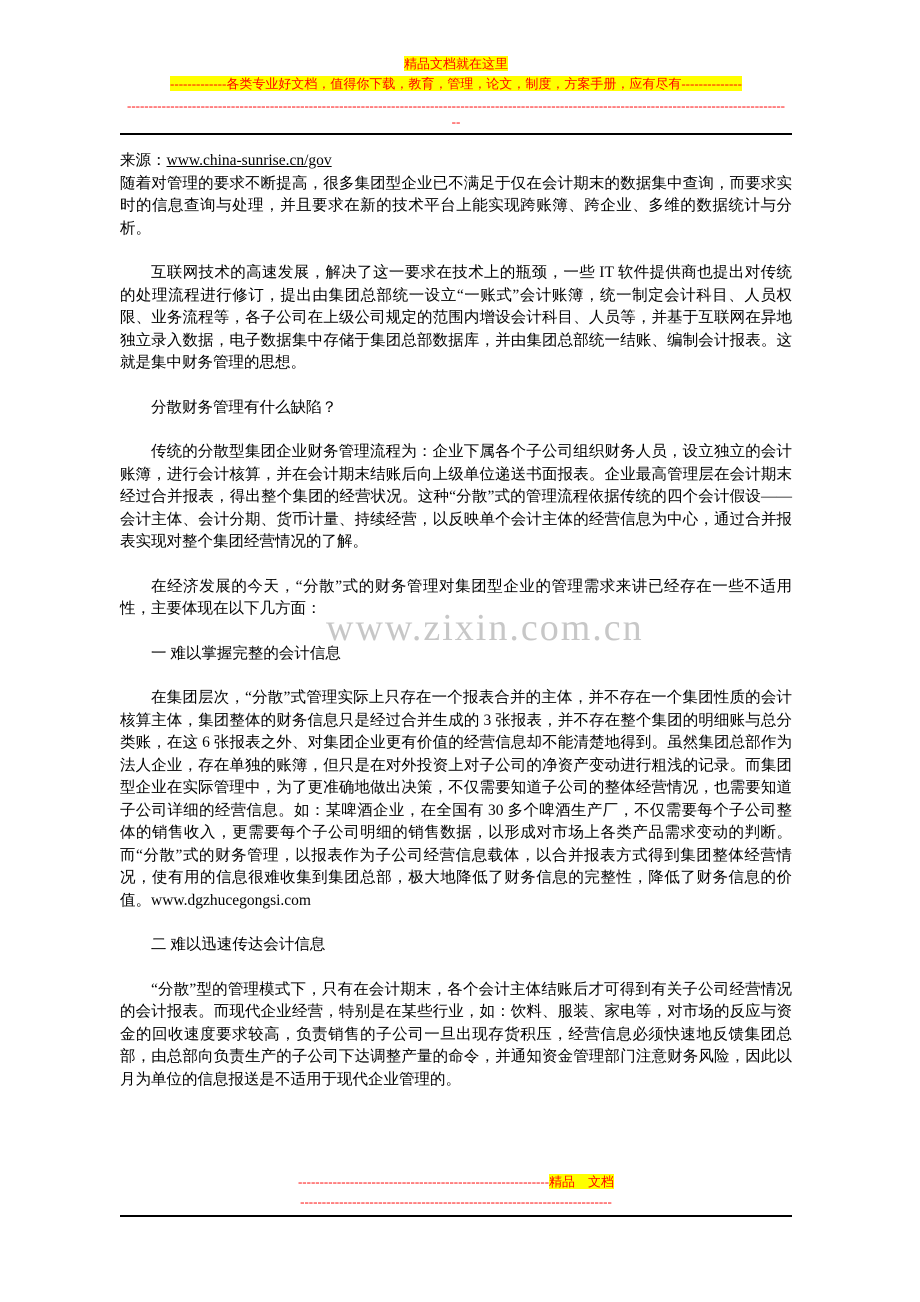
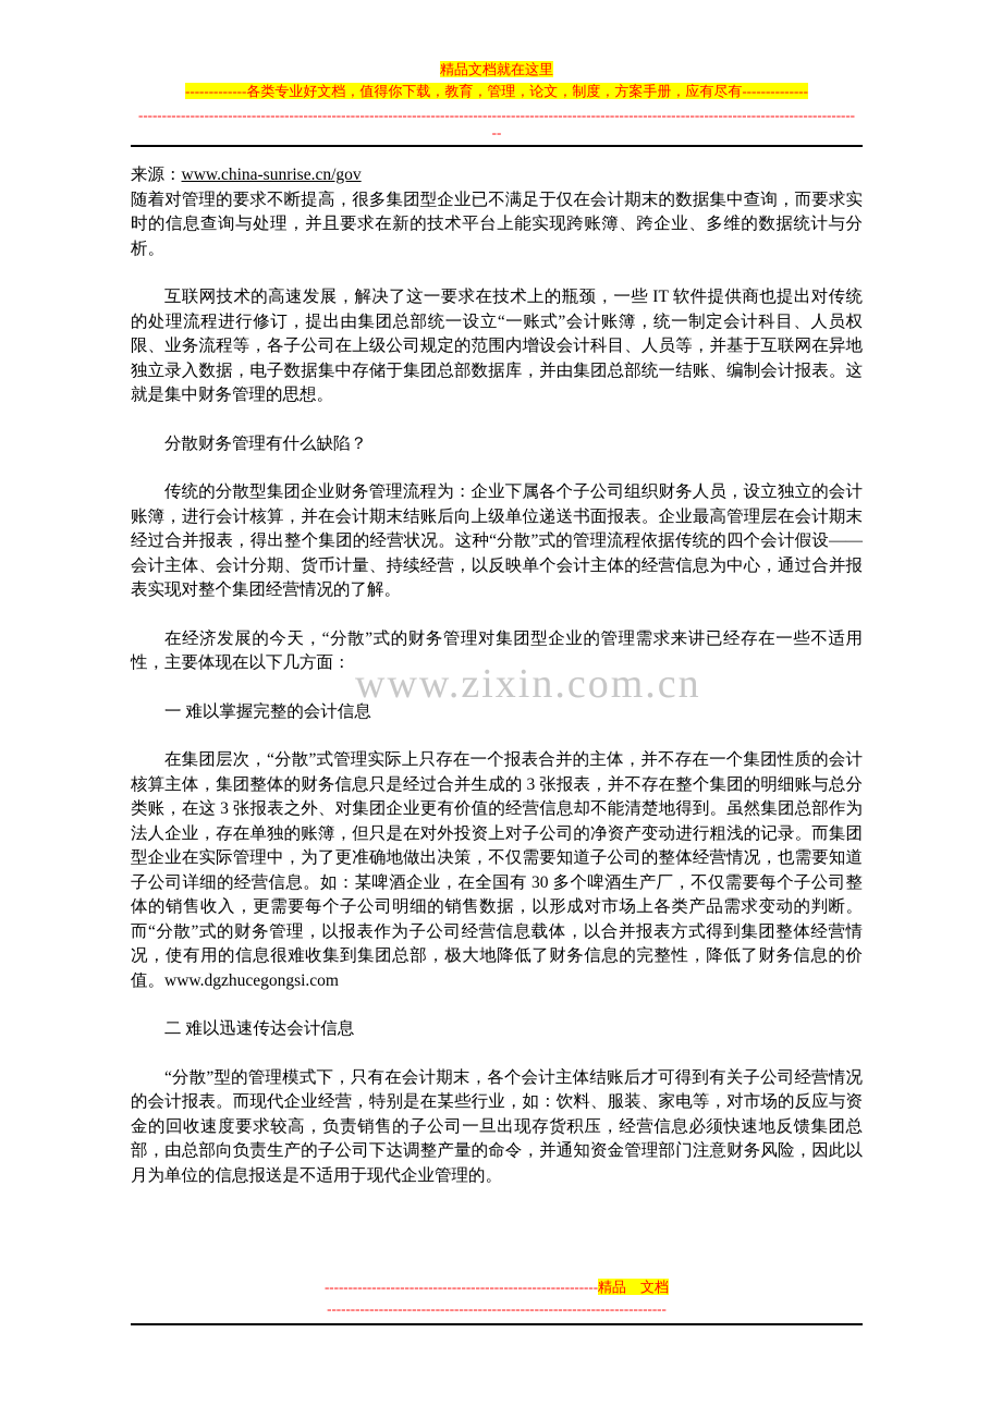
  精品文档就在这里
  -------------各类专业好文档，值得你下载，教育，管理，论文，制度，方案手册，应有尽有--------------
  --------------------------------------------------------------------------------------------------------------------------------------------------------
  --
  来源：www.china-sunrise.cn/gov
  随着对管理的要求不断提高，很多集团型企业已不满足于仅在会计期末的数据集中查询，而要求实时的信息查询与处理，并且要求在新的技术平台上能实现跨账簿、跨企业、多维的数据统计与分析。
  互联网技术的高速发展，解决了这一要求在技术上的瓶颈，一些 IT 软件提供商也提出对传统的处理流程进行修订，提出由集团总部统一设立“一账式”会计账簿，统一制定会计科目、人员权限、业务流程等，各子公司在上级公司规定的范围内增设会计科目、人员等，并基于互联网在异地独立录入数据，电子数据集中存储于集团总部数据库，并由集团总部统一结账、编制会计报表。这就是集中财务管理的思想。
  分散财务管理有什么缺陷？
  传统的分散型集团企业财务管理流程为：企业下属各个子公司组织财务人员，设立独立的会计账簿，进行会计核算，并在会计期末结账后向上级单位递送书面报表。企业最高管理层在会计期末经过合并报表，得出整个集团的经营状况。这种“分散”式的管理流程依据传统的四个会计假设——会计主体、会计分期、货币计量、持续经营，以反映单个会计主体的经营信息为中心，通过合并报表实现对整个集团经营情况的了解。
  在经济发展的今天，“分散”式的财务管理对集团型企业的管理需求来讲已经存在一些不适用性，主要体现在以下几方面：
  一 难以掌握完整的会计信息
- 在集团层次，“分散”式管理实际上只存在一个报表合并的主体，并不存在一个集团性质的会计核算主体，集团整体的财务信息只是经过合并生成的 3 张报表，并不存在整个集团的明细账与总分类账，在这 6 张报表之外、对集团企业更有价值的经营信息却不能清楚地得到。虽然集团总部作为法人企业，存在单独的账簿，但只是在对外投资上对子公司的净资产变动进行粗浅的记录。而集团型企业在实际管理中，为了更准确地做出决策，不仅需要知道子公司的整体经营情况，也需要知道子公司详细的经营信息。如：某啤酒企业，在全国有 30 多个啤酒生产厂，不仅需要每个子公司整体的销售收入，更需要每个子公司明细的销售数据，以形成对市场上各类产品需求变动的判断。而“分散”式的财务管理，以报表作为子公司经营信息载体，以合并报表方式得到集团整体经营情况，使有用的信息很难收集到集团总部，极大地降低了财务信息的完整性，降低了财务信息的价值。www.dgzhucegongsi.com
+ 在集团层次，“分散”式管理实际上只存在一个报表合并的主体，并不存在一个集团性质的会计核算主体，集团整体的财务信息只是经过合并生成的 3 张报表，并不存在整个集团的明细账与总分类账，在这 3 张报表之外、对集团企业更有价值的经营信息却不能清楚地得到。虽然集团总部作为法人企业，存在单独的账簿，但只是在对外投资上对子公司的净资产变动进行粗浅的记录。而集团型企业在实际管理中，为了更准确地做出决策，不仅需要知道子公司的整体经营情况，也需要知道子公司详细的经营信息。如：某啤酒企业，在全国有 30 多个啤酒生产厂，不仅需要每个子公司整体的销售收入，更需要每个子公司明细的销售数据，以形成对市场上各类产品需求变动的判断。而“分散”式的财务管理，以报表作为子公司经营信息载体，以合并报表方式得到集团整体经营情况，使有用的信息很难收集到集团总部，极大地降低了财务信息的完整性，降低了财务信息的价值。www.dgzhucegongsi.com
  二 难以迅速传达会计信息
  “分散”型的管理模式下，只有在会计期末，各个会计主体结账后才可得到有关子公司经营情况的会计报表。而现代企业经营，特别是在某些行业，如：饮料、服装、家电等，对市场的反应与资金的回收速度要求较高，负责销售的子公司一旦出现存货积压，经营信息必须快速地反馈集团总部，由总部向负责生产的子公司下达调整产量的命令，并通知资金管理部门注意财务风险，因此以月为单位的信息报送是不适用于现代企业管理的。
  www.zixin.com.cn
  ----------------------------------------------------------精品 文档
  ------------------------------------------------------------------------
